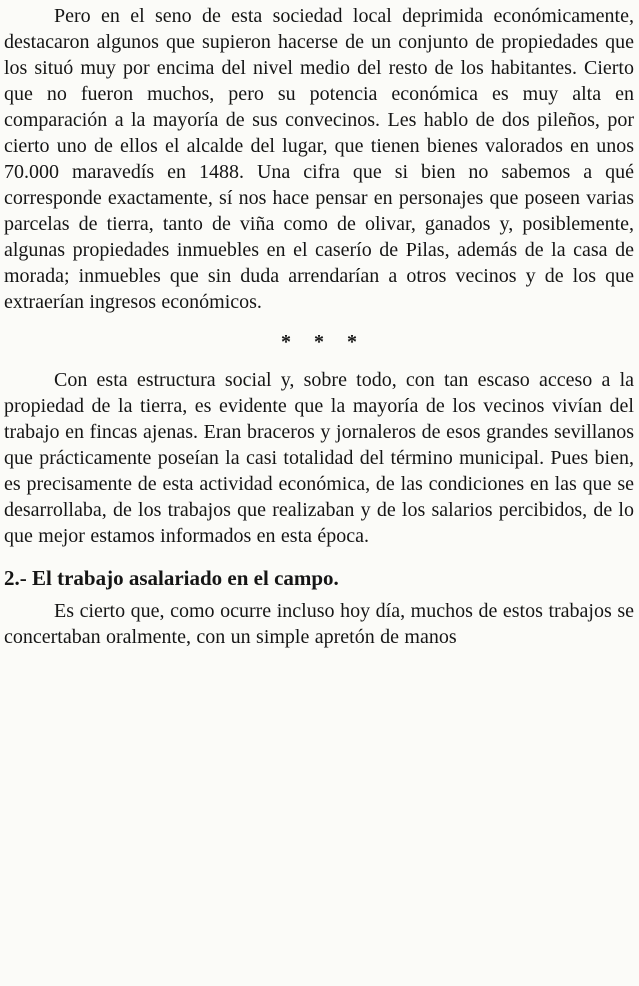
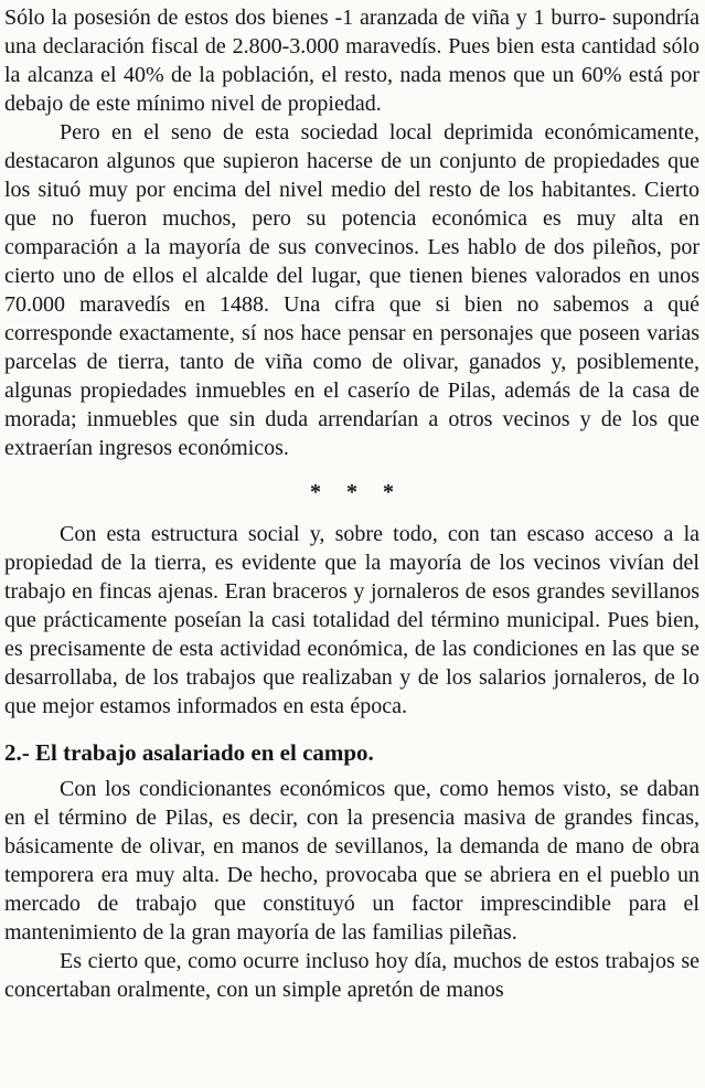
+ Sólo la posesión de estos dos bienes -1 aranzada de viña y 1 burro- supondría una declaración fiscal de 2.800-3.000 maravedís. Pues bien esta cantidad sólo la alcanza el 40% de la población, el resto, nada menos que un 60% está por debajo de este mínimo nivel de propiedad.
  Pero en el seno de esta sociedad local deprimida económicamente, destacaron algunos que supieron hacerse de un conjunto de propiedades que los situó muy por encima del nivel medio del resto de los habitantes. Cierto que no fueron muchos, pero su potencia económica es muy alta en comparación a la mayoría de sus convecinos. Les hablo de dos pileños, por cierto uno de ellos el alcalde del lugar, que tienen bienes valorados en unos 70.000 maravedís en 1488. Una cifra que si bien no sabemos a qué corresponde exactamente, sí nos hace pensar en personajes que poseen varias parcelas de tierra, tanto de viña como de olivar, ganados y, posiblemente, algunas propiedades inmuebles en el caserío de Pilas, además de la casa de morada; inmuebles que sin duda arrendarían a otros vecinos y de los que extraerían ingresos económicos.
  * * *
- Con esta estructura social y, sobre todo, con tan escaso acceso a la propiedad de la tierra, es evidente que la mayoría de los vecinos vivían del trabajo en fincas ajenas. Eran braceros y jornaleros de esos grandes sevillanos que prácticamente poseían la casi totalidad del término municipal. Pues bien, es precisamente de esta actividad económica, de las condiciones en las que se desarrollaba, de los trabajos que realizaban y de los salarios percibidos, de lo que mejor estamos informados en esta época.
+ Con esta estructura social y, sobre todo, con tan escaso acceso a la propiedad de la tierra, es evidente que la mayoría de los vecinos vivían del trabajo en fincas ajenas. Eran braceros y jornaleros de esos grandes sevillanos que prácticamente poseían la casi totalidad del término municipal. Pues bien, es precisamente de esta actividad económica, de las condiciones en las que se desarrollaba, de los trabajos que realizaban y de los salarios jornaleros, de lo que mejor estamos informados en esta época.
  2.- El trabajo asalariado en el campo.
+ Con los condicionantes económicos que, como hemos visto, se daban en el término de Pilas, es decir, con la presencia masiva de grandes fincas, básicamente de olivar, en manos de sevillanos, la demanda de mano de obra temporera era muy alta. De hecho, provocaba que se abriera en el pueblo un mercado de trabajo que constituyó un factor imprescindible para el mantenimiento de la gran mayoría de las familias pileñas.
  Es cierto que, como ocurre incluso hoy día, muchos de estos trabajos se concertaban oralmente, con un simple apretón de manos
